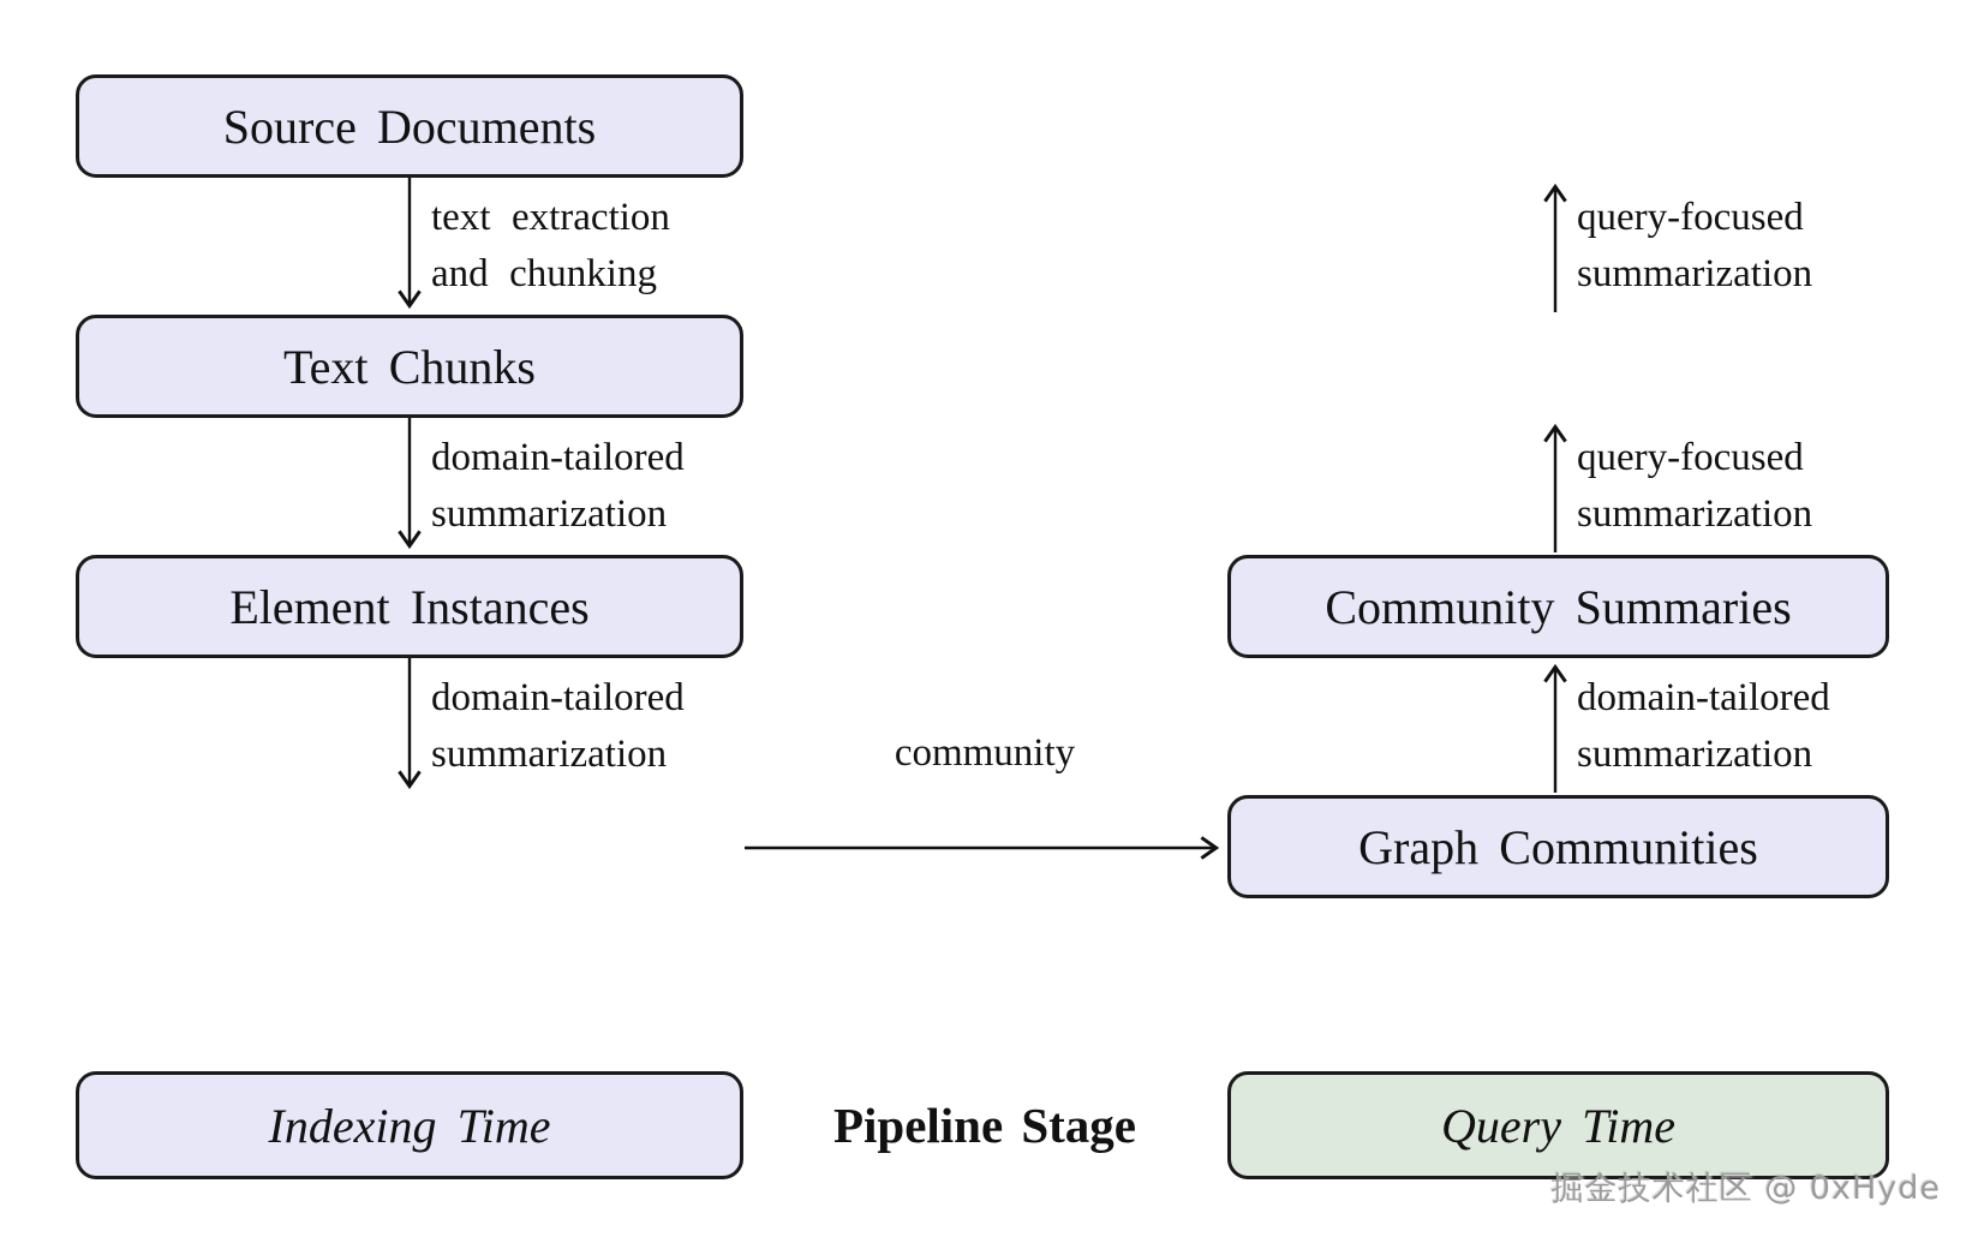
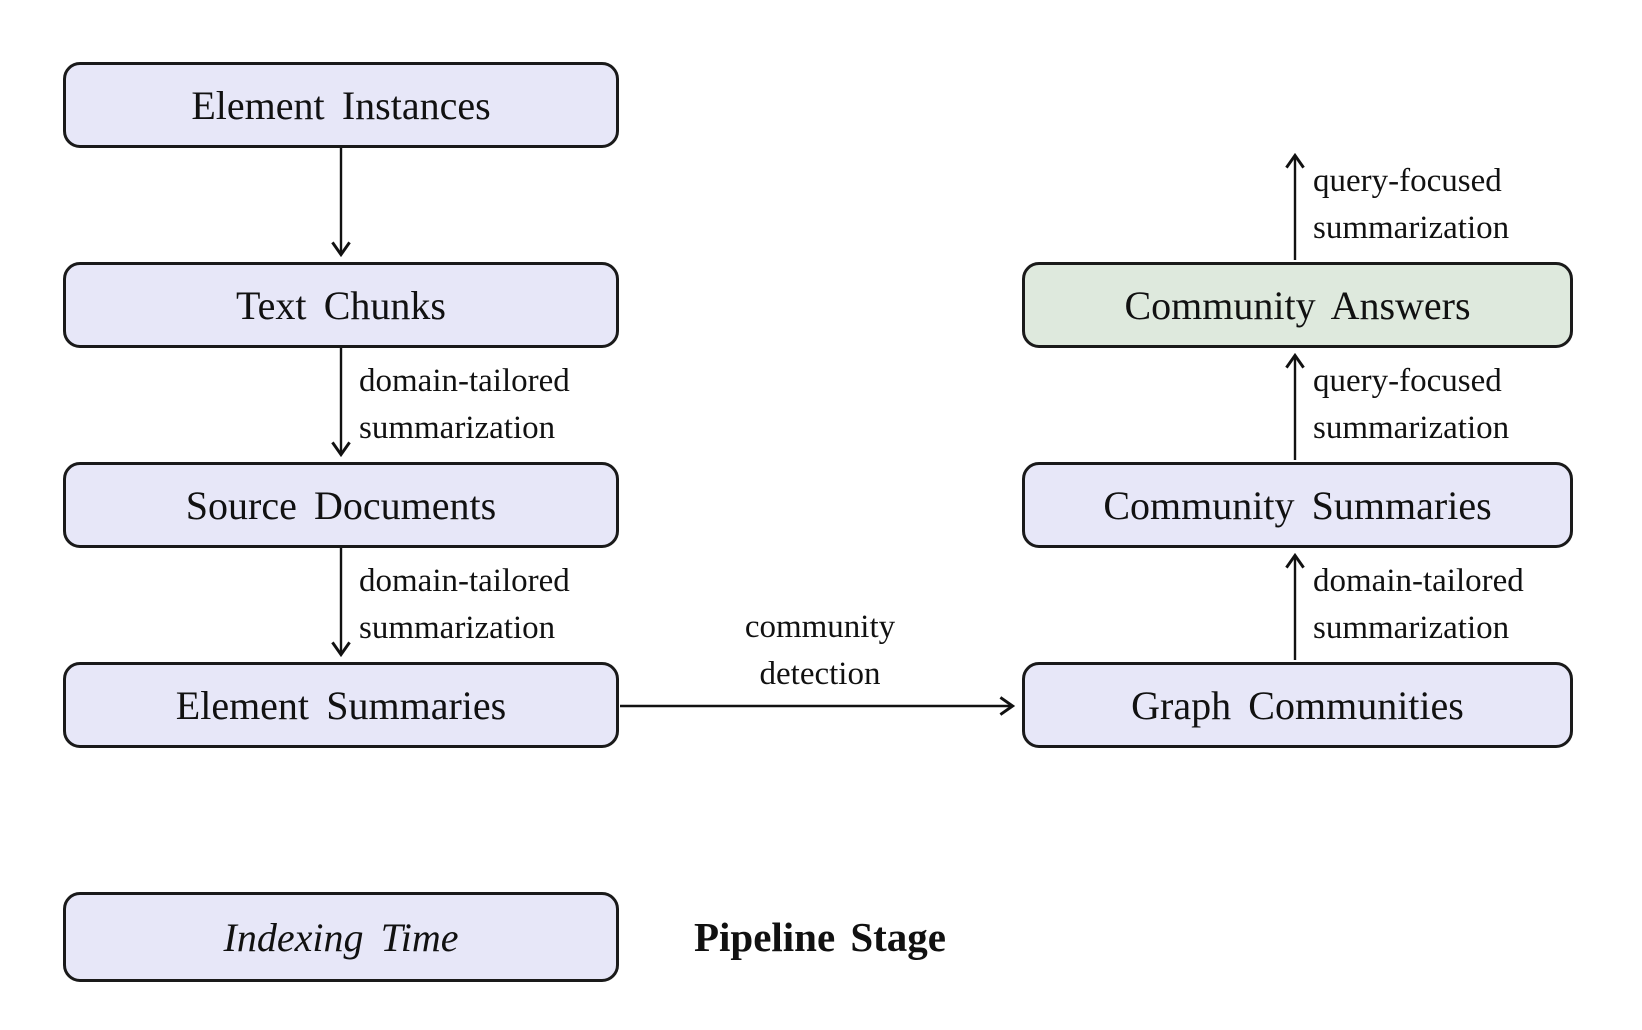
- Source Documents
+ Element Instances
  Text Chunks
- Element Instances
+ Source Documents
+ Element Summaries
  Indexing Time
+ Community Answers
  Community Summaries
  Graph Communities
- Query Time
- text extraction
- and chunking
  domain-tailored
  summarization
  domain-tailored
  summarization
  community
+ detection
  domain-tailored
  summarization
  query-focused
  summarization
  query-focused
  summarization
  Pipeline Stage
- 掘金技术社区 @ 0xHyde
